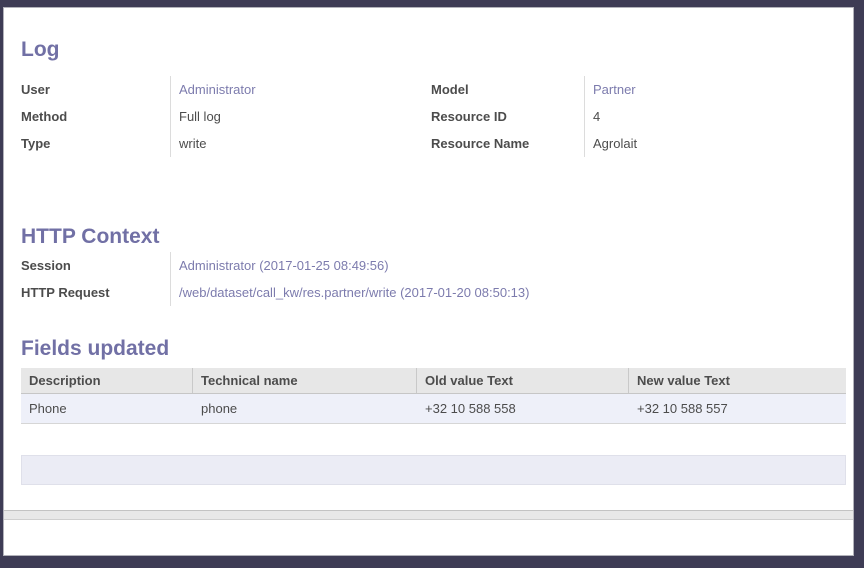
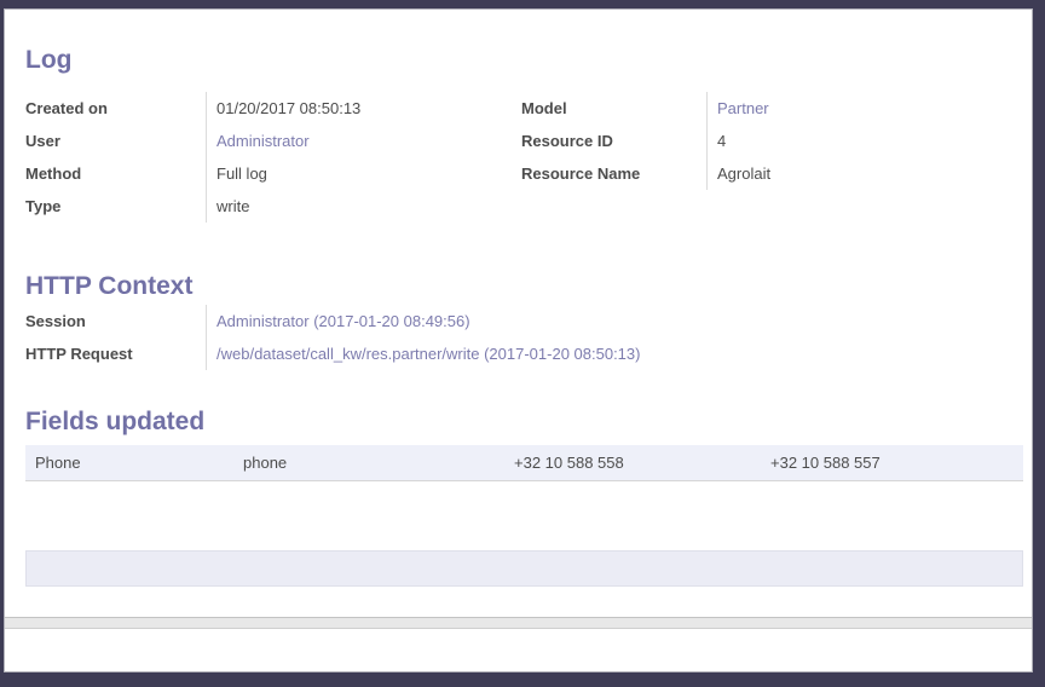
  Log
+ Created on
+ 01/20/2017 08:50:13
  User
  Administrator
  Method
  Full log
  Type
  write
  Model
  Partner
  Resource ID
  4
  Resource Name
  Agrolait
  HTTP Context
  Session
- Administrator (2017-01-25 08:49:56)
+ Administrator (2017-01-20 08:49:56)
  HTTP Request
  /web/dataset/call_kw/res.partner/write (2017-01-20 08:50:13)
  Fields updated
- Description
- Technical name
- Old value Text
- New value Text
  Phone
  phone
  +32 10 588 558
  +32 10 588 557
